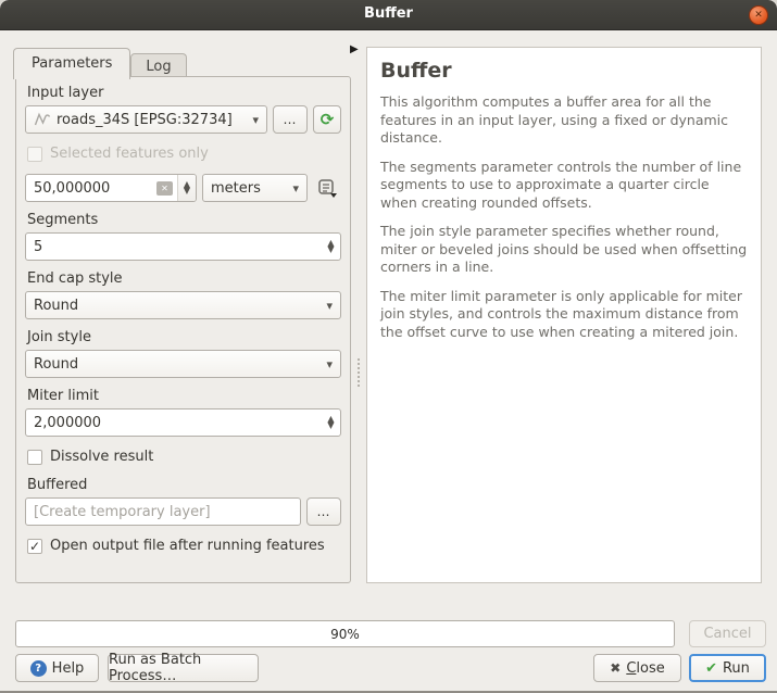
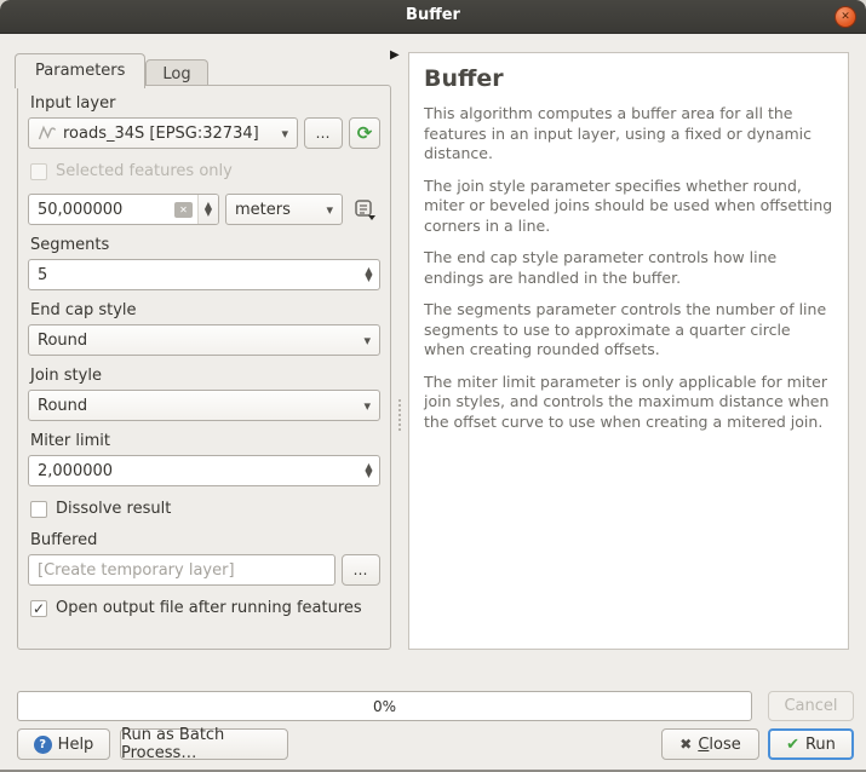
  Buffer
  ✕
  Parameters Log
  ▶
  Input layer
  roads_34S [EPSG:32734]
  ▾
  …
  ⟳
  Selected features only
  50,000000
  ✕
  ▲
  ▼
  meters
  ▾
  Segments
  5
  ▲
  ▼
  End cap style
  Round
  ▾
  Join style
  Round
  ▾
  Miter limit
  2,000000
  ▲
  ▼
  Dissolve result
  Buffered
  [Create temporary layer]
  …
  ✓
  Open output file after running features
  Buffer
  This algorithm computes a buffer area for all the features in an input layer, using a fixed or dynamic distance.
- The segments parameter controls the number of line segments to use to approximate a quarter circle when creating rounded offsets.
+ The join style parameter specifies whether round, miter or beveled joins should be used when offsetting corners in a line.
+ The end cap style parameter controls how line endings are handled in the buffer.
- The join style parameter specifies whether round, miter or beveled joins should be used when offsetting corners in a line.
+ The segments parameter controls the number of line segments to use to approximate a quarter circle when creating rounded offsets.
- The miter limit parameter is only applicable for miter join styles, and controls the maximum distance from the offset curve to use when creating a mitered join.
+ The miter limit parameter is only applicable for miter join styles, and controls the maximum distance when the offset curve to use when creating a mitered join.
- 90%
+ 0%
  Cancel
  ?
  Help
  Run as Batch Process…
  ✖
  Close
  ✔
  Run
